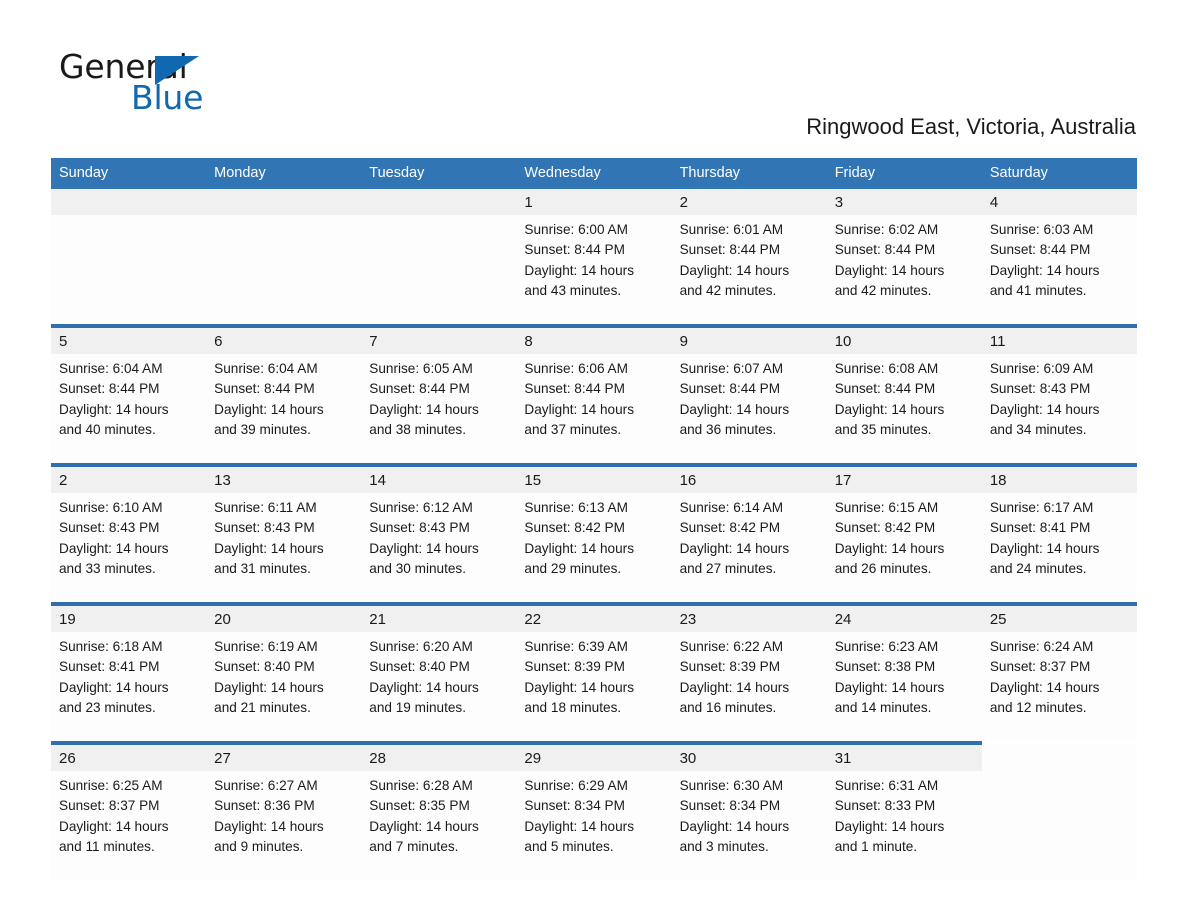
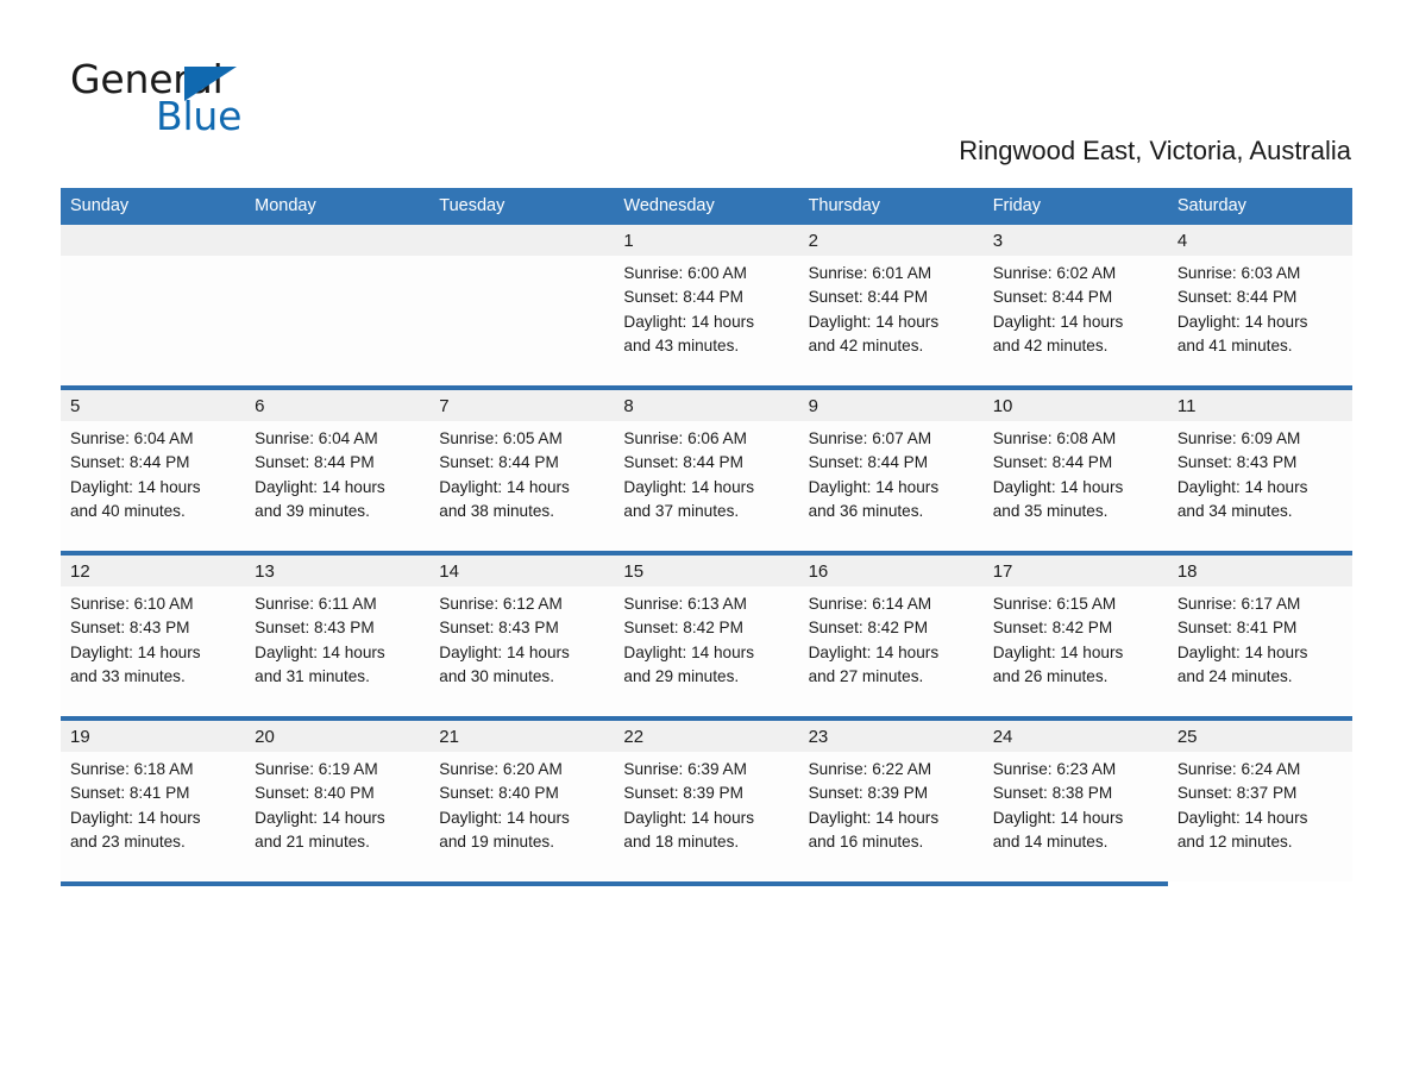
  General
  Blue
  Ringwood East, Victoria, Australia
  Sunday	Monday	Tuesday	Wednesday	Thursday	Friday	Saturday
  			1Sunrise: 6:00 AMSunset: 8:44 PMDaylight: 14 hoursand 43 minutes.	2Sunrise: 6:01 AMSunset: 8:44 PMDaylight: 14 hoursand 42 minutes.	3Sunrise: 6:02 AMSunset: 8:44 PMDaylight: 14 hoursand 42 minutes.	4Sunrise: 6:03 AMSunset: 8:44 PMDaylight: 14 hoursand 41 minutes.
  5Sunrise: 6:04 AMSunset: 8:44 PMDaylight: 14 hoursand 40 minutes.	6Sunrise: 6:04 AMSunset: 8:44 PMDaylight: 14 hoursand 39 minutes.	7Sunrise: 6:05 AMSunset: 8:44 PMDaylight: 14 hoursand 38 minutes.	8Sunrise: 6:06 AMSunset: 8:44 PMDaylight: 14 hoursand 37 minutes.	9Sunrise: 6:07 AMSunset: 8:44 PMDaylight: 14 hoursand 36 minutes.	10Sunrise: 6:08 AMSunset: 8:44 PMDaylight: 14 hoursand 35 minutes.	11Sunrise: 6:09 AMSunset: 8:43 PMDaylight: 14 hoursand 34 minutes.
- 2Sunrise: 6:10 AMSunset: 8:43 PMDaylight: 14 hoursand 33 minutes.	13Sunrise: 6:11 AMSunset: 8:43 PMDaylight: 14 hoursand 31 minutes.	14Sunrise: 6:12 AMSunset: 8:43 PMDaylight: 14 hoursand 30 minutes.	15Sunrise: 6:13 AMSunset: 8:42 PMDaylight: 14 hoursand 29 minutes.	16Sunrise: 6:14 AMSunset: 8:42 PMDaylight: 14 hoursand 27 minutes.	17Sunrise: 6:15 AMSunset: 8:42 PMDaylight: 14 hoursand 26 minutes.	18Sunrise: 6:17 AMSunset: 8:41 PMDaylight: 14 hoursand 24 minutes.
+ 12Sunrise: 6:10 AMSunset: 8:43 PMDaylight: 14 hoursand 33 minutes.	13Sunrise: 6:11 AMSunset: 8:43 PMDaylight: 14 hoursand 31 minutes.	14Sunrise: 6:12 AMSunset: 8:43 PMDaylight: 14 hoursand 30 minutes.	15Sunrise: 6:13 AMSunset: 8:42 PMDaylight: 14 hoursand 29 minutes.	16Sunrise: 6:14 AMSunset: 8:42 PMDaylight: 14 hoursand 27 minutes.	17Sunrise: 6:15 AMSunset: 8:42 PMDaylight: 14 hoursand 26 minutes.	18Sunrise: 6:17 AMSunset: 8:41 PMDaylight: 14 hoursand 24 minutes.
  19Sunrise: 6:18 AMSunset: 8:41 PMDaylight: 14 hoursand 23 minutes.	20Sunrise: 6:19 AMSunset: 8:40 PMDaylight: 14 hoursand 21 minutes.	21Sunrise: 6:20 AMSunset: 8:40 PMDaylight: 14 hoursand 19 minutes.	22Sunrise: 6:39 AMSunset: 8:39 PMDaylight: 14 hoursand 18 minutes.	23Sunrise: 6:22 AMSunset: 8:39 PMDaylight: 14 hoursand 16 minutes.	24Sunrise: 6:23 AMSunset: 8:38 PMDaylight: 14 hoursand 14 minutes.	25Sunrise: 6:24 AMSunset: 8:37 PMDaylight: 14 hoursand 12 minutes.
- 26Sunrise: 6:25 AMSunset: 8:37 PMDaylight: 14 hoursand 11 minutes.	27Sunrise: 6:27 AMSunset: 8:36 PMDaylight: 14 hoursand 9 minutes.	28Sunrise: 6:28 AMSunset: 8:35 PMDaylight: 14 hoursand 7 minutes.	29Sunrise: 6:29 AMSunset: 8:34 PMDaylight: 14 hoursand 5 minutes.	30Sunrise: 6:30 AMSunset: 8:34 PMDaylight: 14 hoursand 3 minutes.	31Sunrise: 6:31 AMSunset: 8:33 PMDaylight: 14 hoursand 1 minute.
